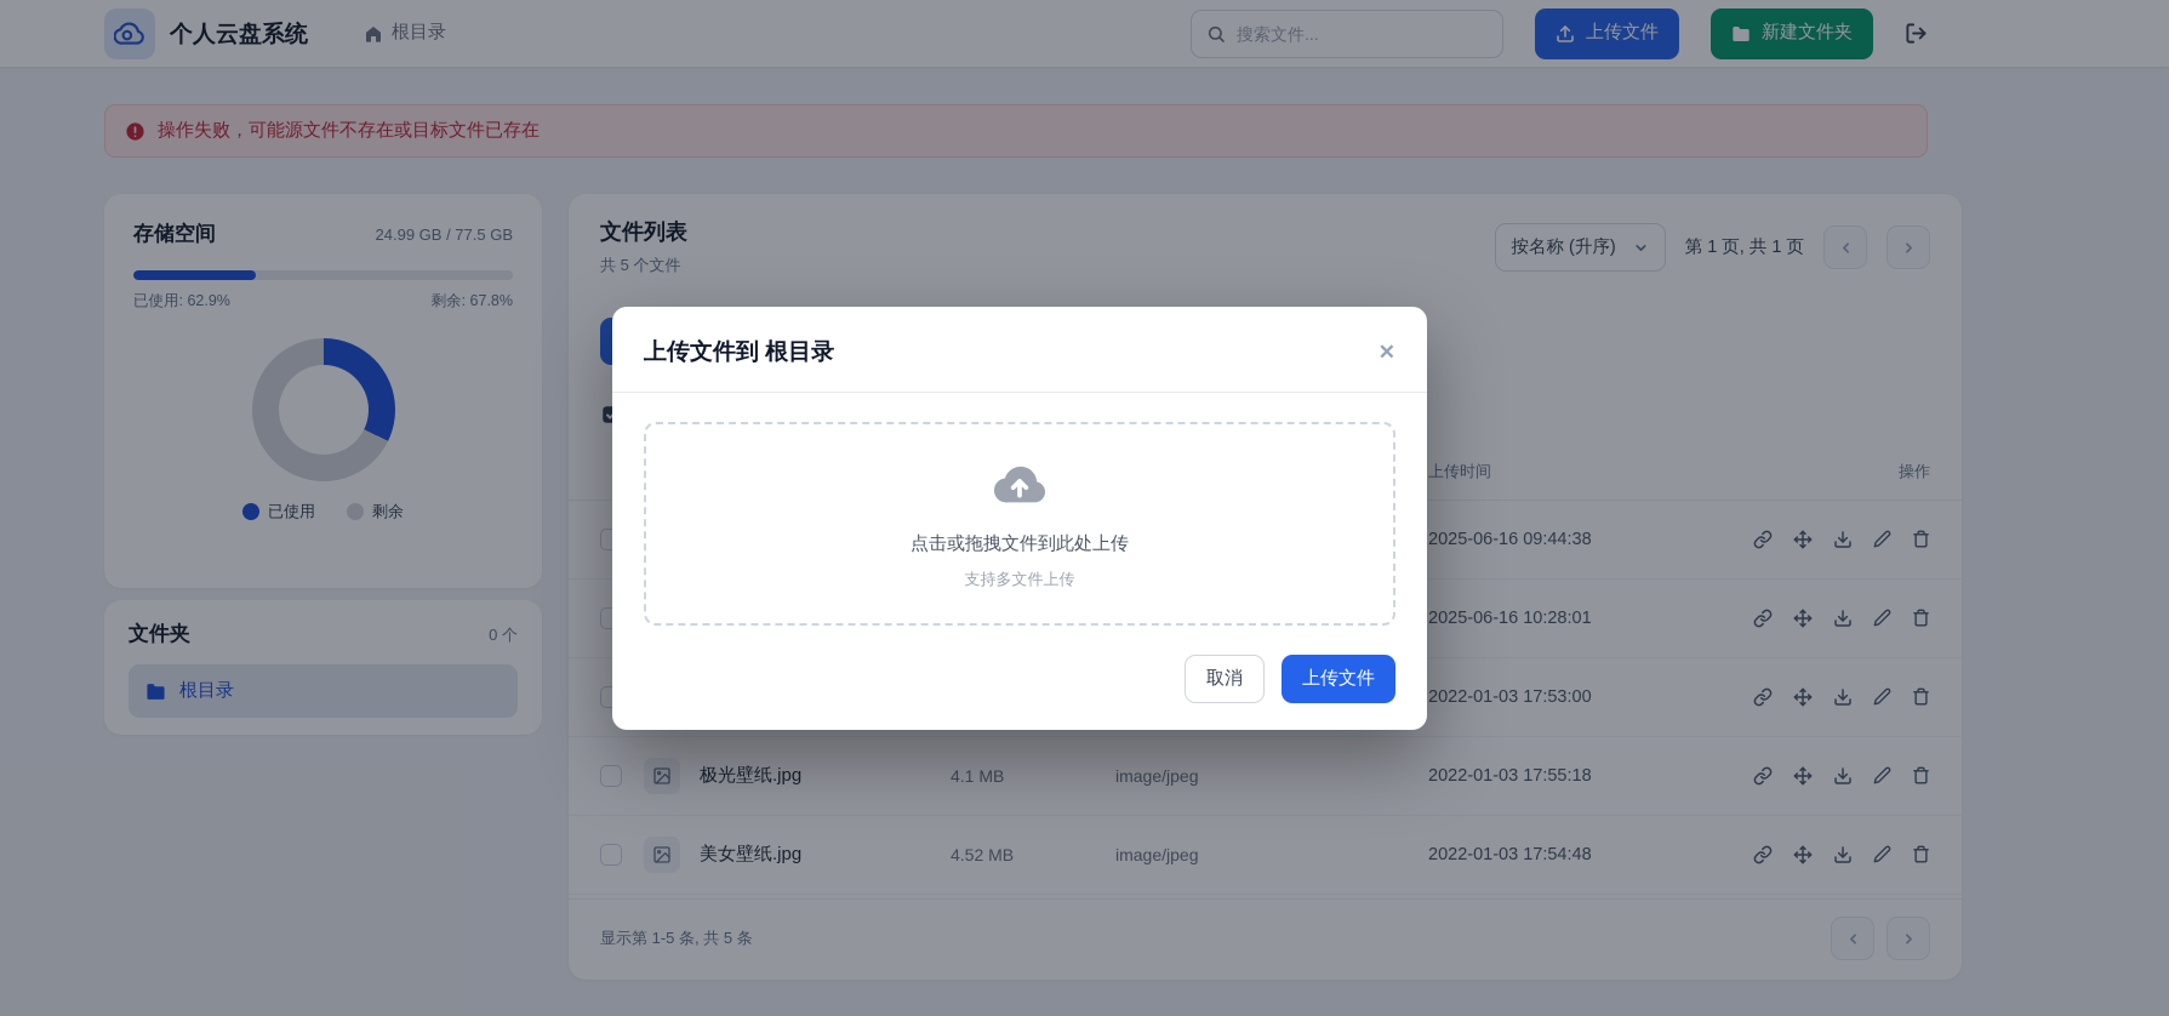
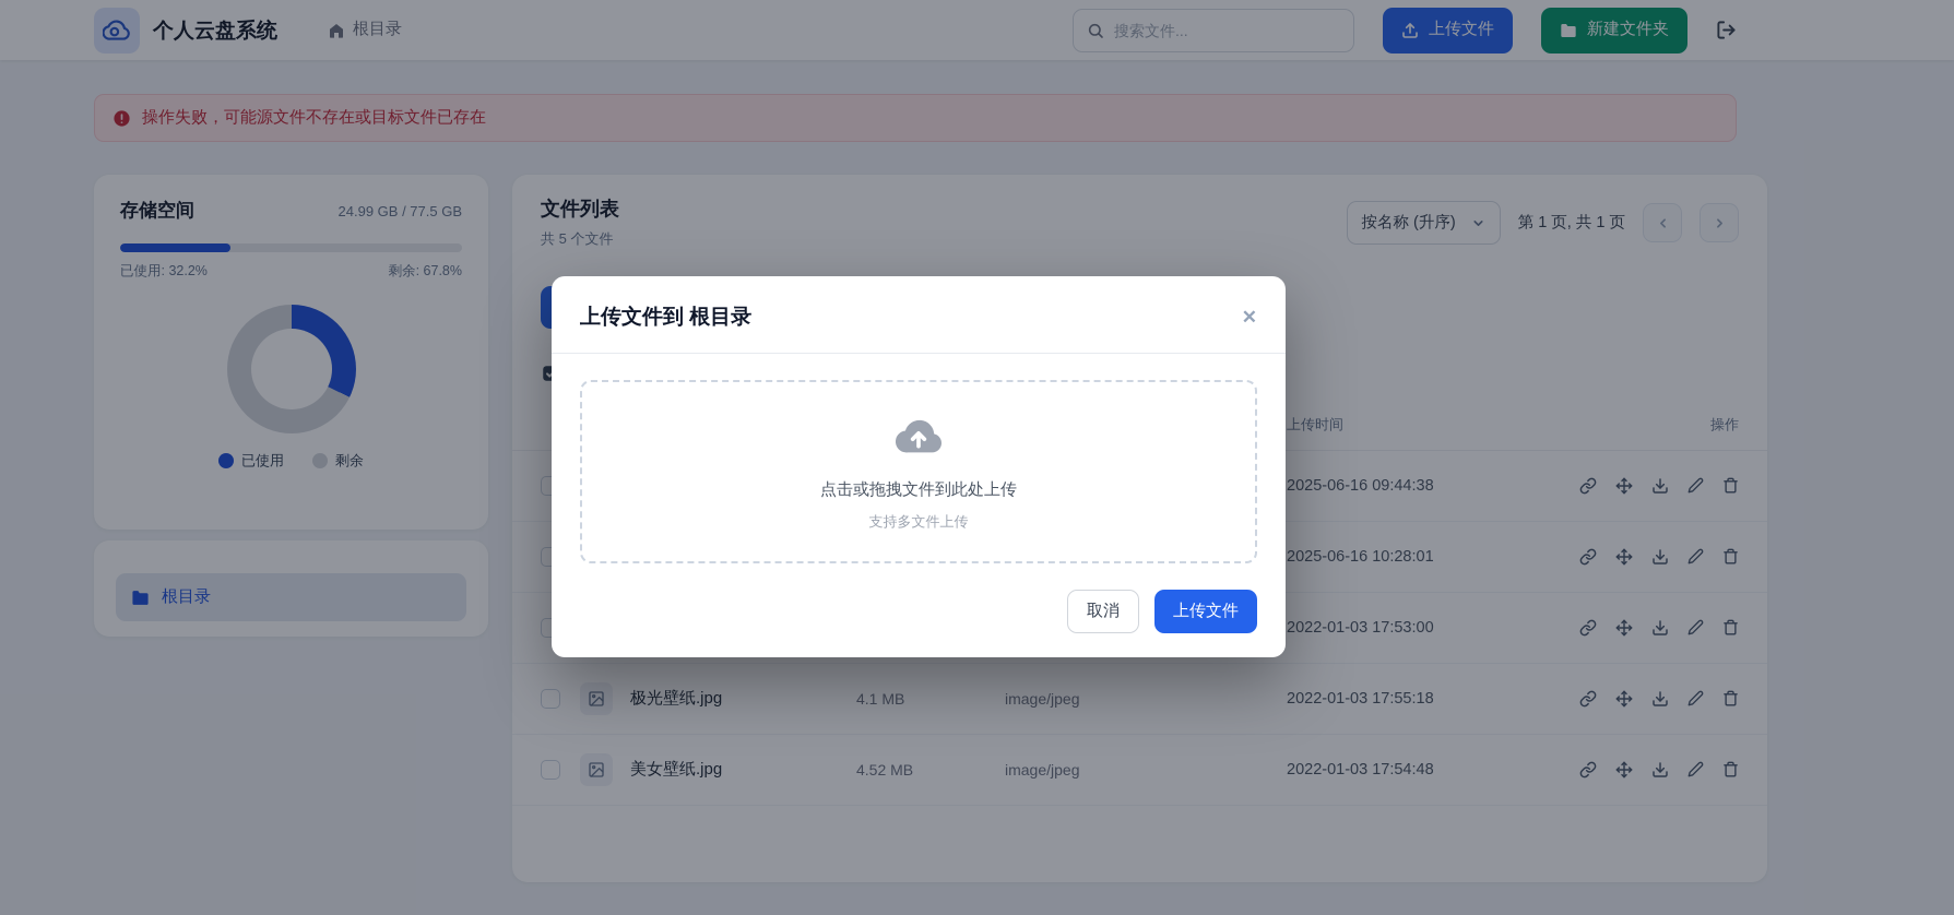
  个人云盘系统
  根目录
  搜索文件...
  上传文件
  新建文件夹
  操作失败，可能源文件不存在或目标文件已存在
  存储空间
  24.99 GB / 77.5 GB
- 已使用: 62.9%
+ 已使用: 32.2%
  剩余: 67.8%
  已使用
  剩余
- 文件夹
- 0 个
  根目录
  文件列表
  共 5 个文件
  按名称 (升序)
  第 1 页, 共 1 页
  上传时间
  操作
  2025-06-16 09:44:38
  2025-06-16 10:28:01
  2022-01-03 17:53:00
  极光壁纸.jpg
  4.1 MB
  image/jpeg
  2022-01-03 17:55:18
  美女壁纸.jpg
  4.52 MB
  image/jpeg
  2022-01-03 17:54:48
- 显示第 1-5 条, 共 5 条
  上传文件到 根目录
  ✕
  点击或拖拽文件到此处上传
  支持多文件上传
  取消
  上传文件
